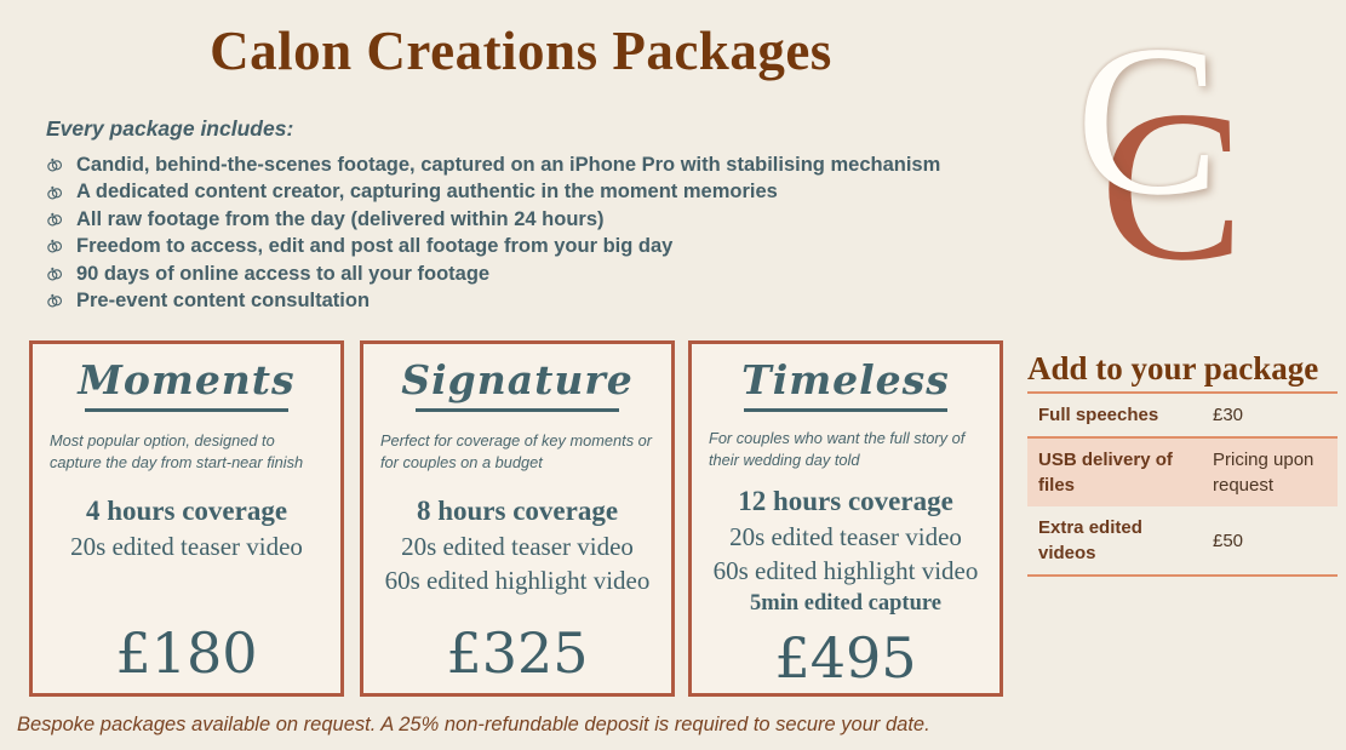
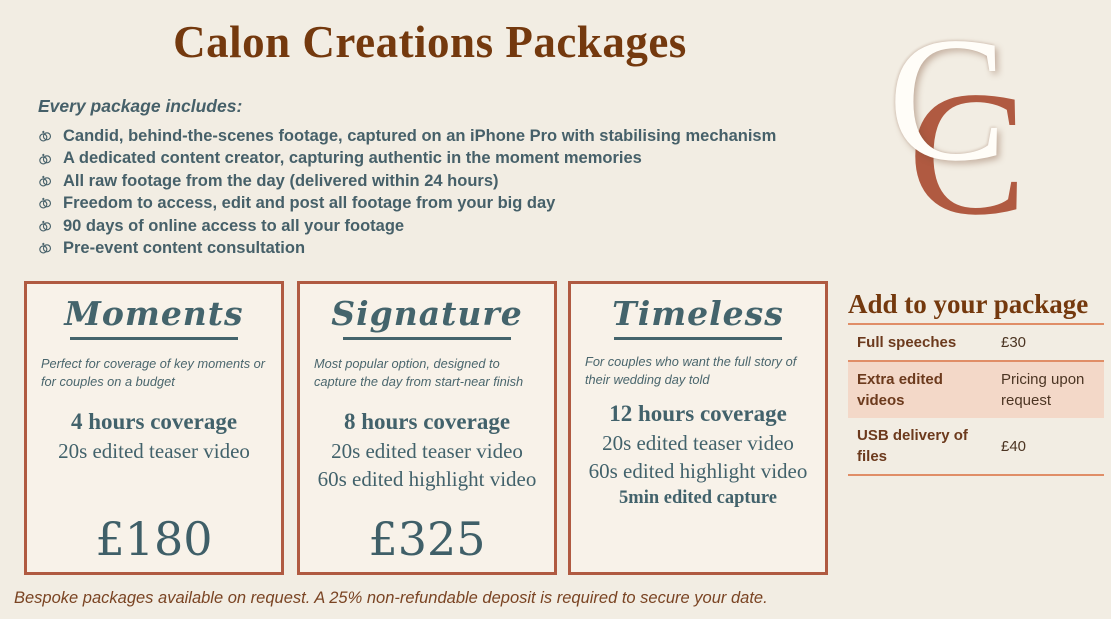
  Calon Creations Packages
  Every package includes:
  Candid, behind-the-scenes footage, captured on an iPhone Pro with stabilising mechanism
  A dedicated content creator, capturing authentic in the moment memories
  All raw footage from the day (delivered within 24 hours)
  Freedom to access, edit and post all footage from your big day
  90 days of online access to all your footage
  Pre-event content consultation
  C
  C
  Moments
- Most popular option, designed to capture the day from start-near finish
+ Perfect for coverage of key moments or for couples on a budget
  4 hours coverage
  20s edited teaser video
  £180
  Signature
- Perfect for coverage of key moments or for couples on a budget
+ Most popular option, designed to capture the day from start-near finish
  8 hours coverage
  20s edited teaser video
  60s edited highlight video
  £325
  Timeless
  For couples who want the full story of their wedding day told
  12 hours coverage
  20s edited teaser video
  60s edited highlight video
  5min edited capture
- £495
  Add to your package
  Full speeches
  £30
- USB delivery of files
+ Extra edited videos
  Pricing upon request
- Extra edited videos
+ USB delivery of files
- £50
+ £40
  Bespoke packages available on request. A 25% non-refundable deposit is required to secure your date.
